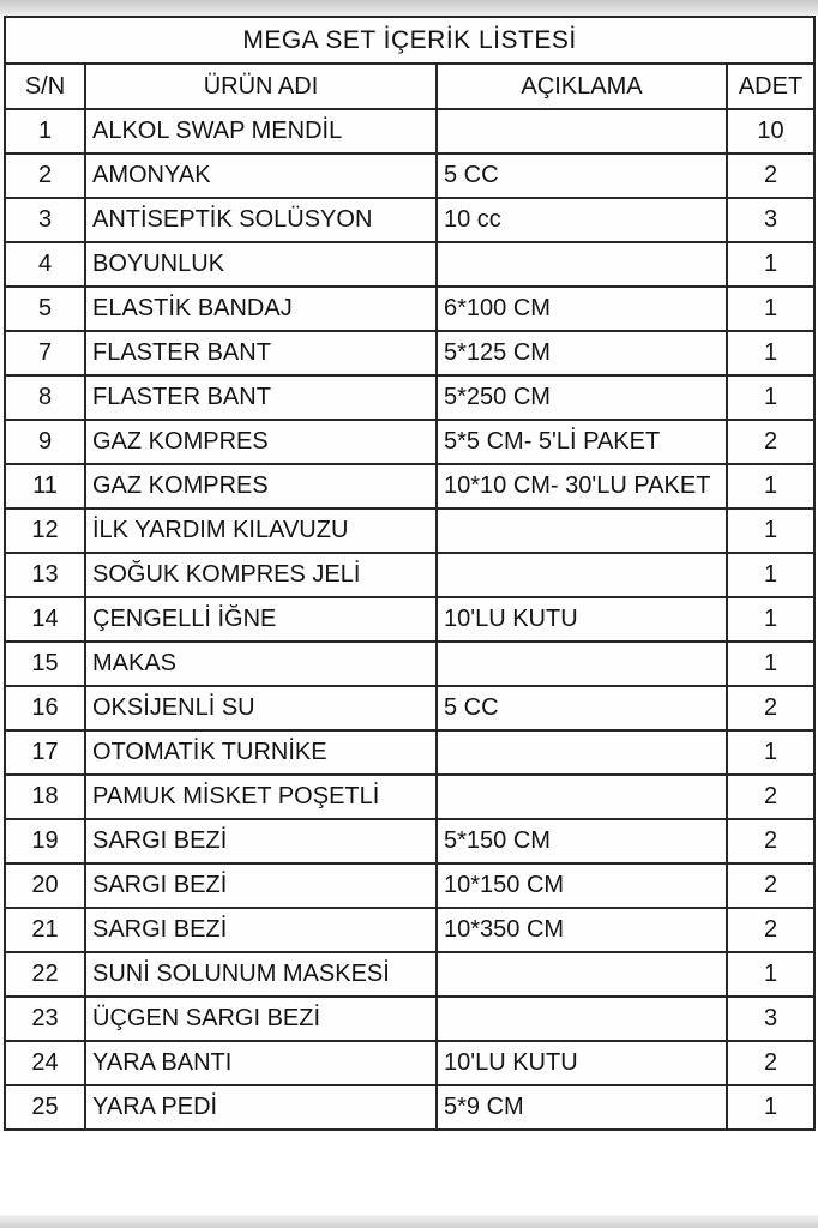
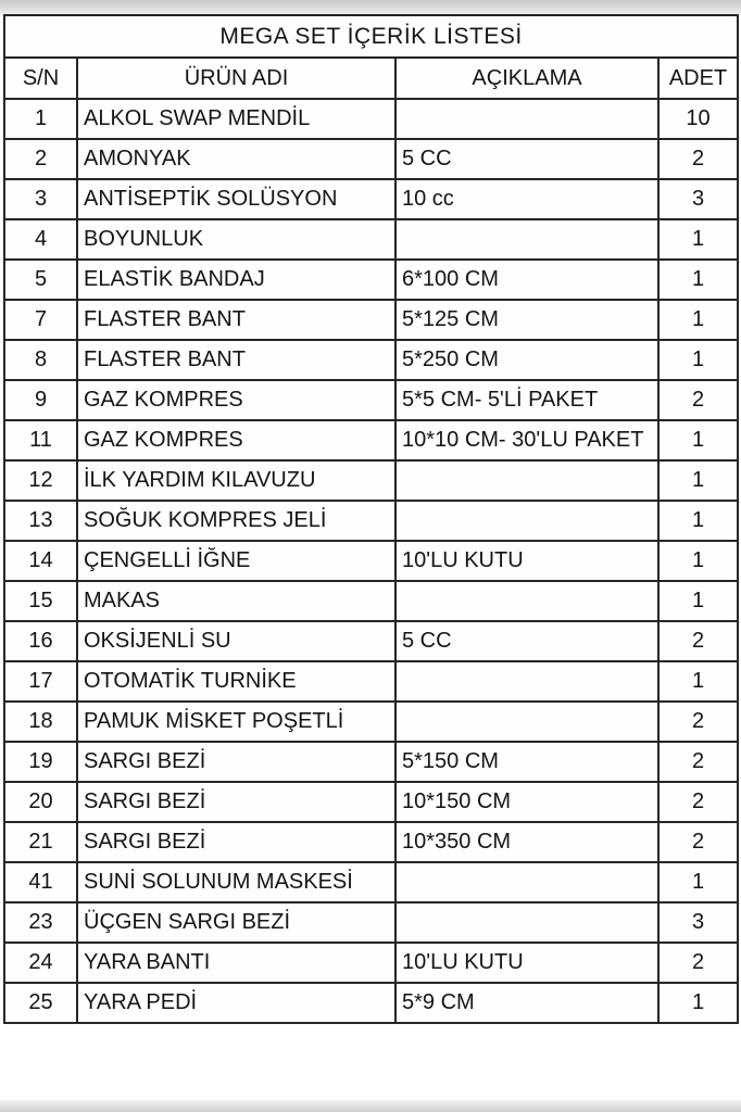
  MEGA SET İÇERİK LİSTESİ
  S/N	ÜRÜN ADI	AÇIKLAMA	ADET
  1	ALKOL SWAP MENDİL		10
  2	AMONYAK	5 CC	2
  3	ANTİSEPTİK SOLÜSYON	10 cc	3
  4	BOYUNLUK		1
  5	ELASTİK BANDAJ	6*100 CM	1
  7	FLASTER BANT	5*125 CM	1
  8	FLASTER BANT	5*250 CM	1
  9	GAZ KOMPRES	5*5 CM- 5'Lİ PAKET	2
  11	GAZ KOMPRES	10*10 CM- 30'LU PAKET	1
  12	İLK YARDIM KILAVUZU		1
  13	SOĞUK KOMPRES JELİ		1
  14	ÇENGELLİ İĞNE	10'LU KUTU	1
  15	MAKAS		1
  16	OKSİJENLİ SU	5 CC	2
  17	OTOMATİK TURNİKE		1
  18	PAMUK MİSKET POŞETLİ		2
  19	SARGI BEZİ	5*150 CM	2
  20	SARGI BEZİ	10*150 CM	2
  21	SARGI BEZİ	10*350 CM	2
- 22	SUNİ SOLUNUM MASKESİ		1
+ 41	SUNİ SOLUNUM MASKESİ		1
  23	ÜÇGEN SARGI BEZİ		3
  24	YARA BANTI	10'LU KUTU	2
  25	YARA PEDİ	5*9 CM	1
